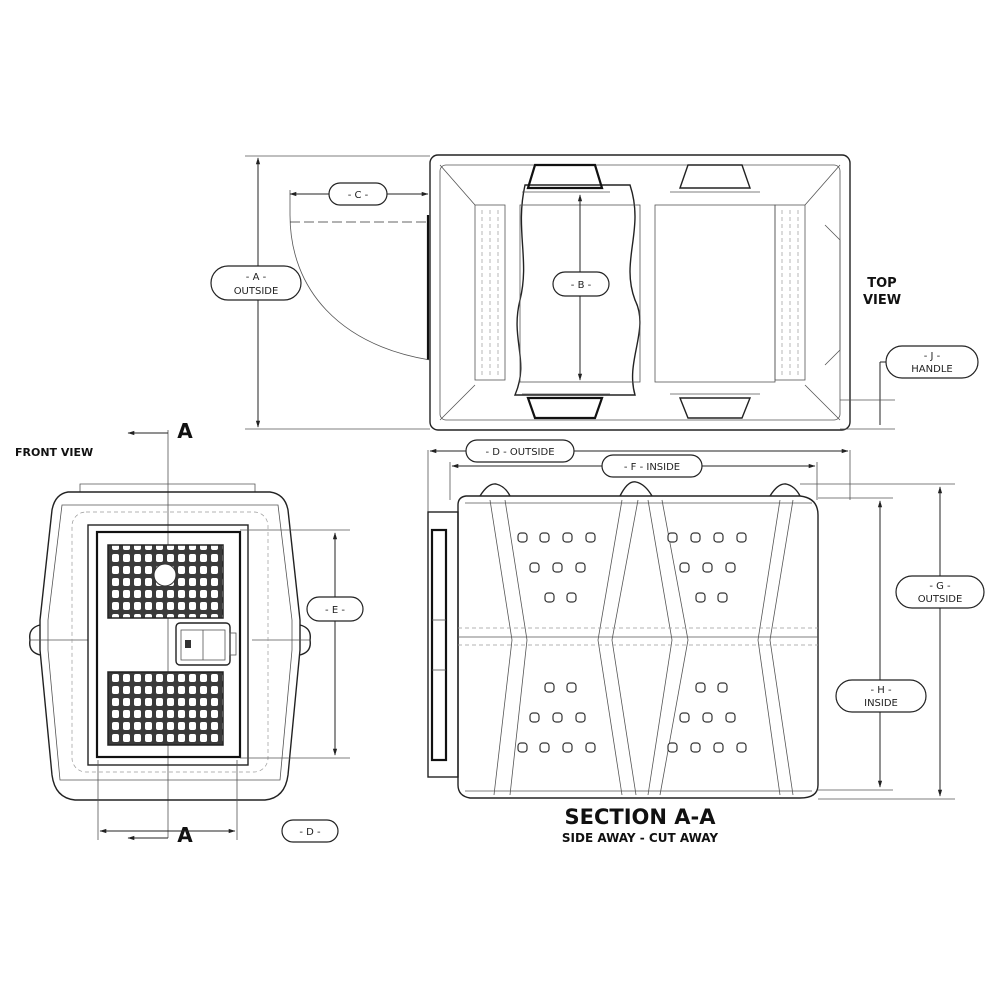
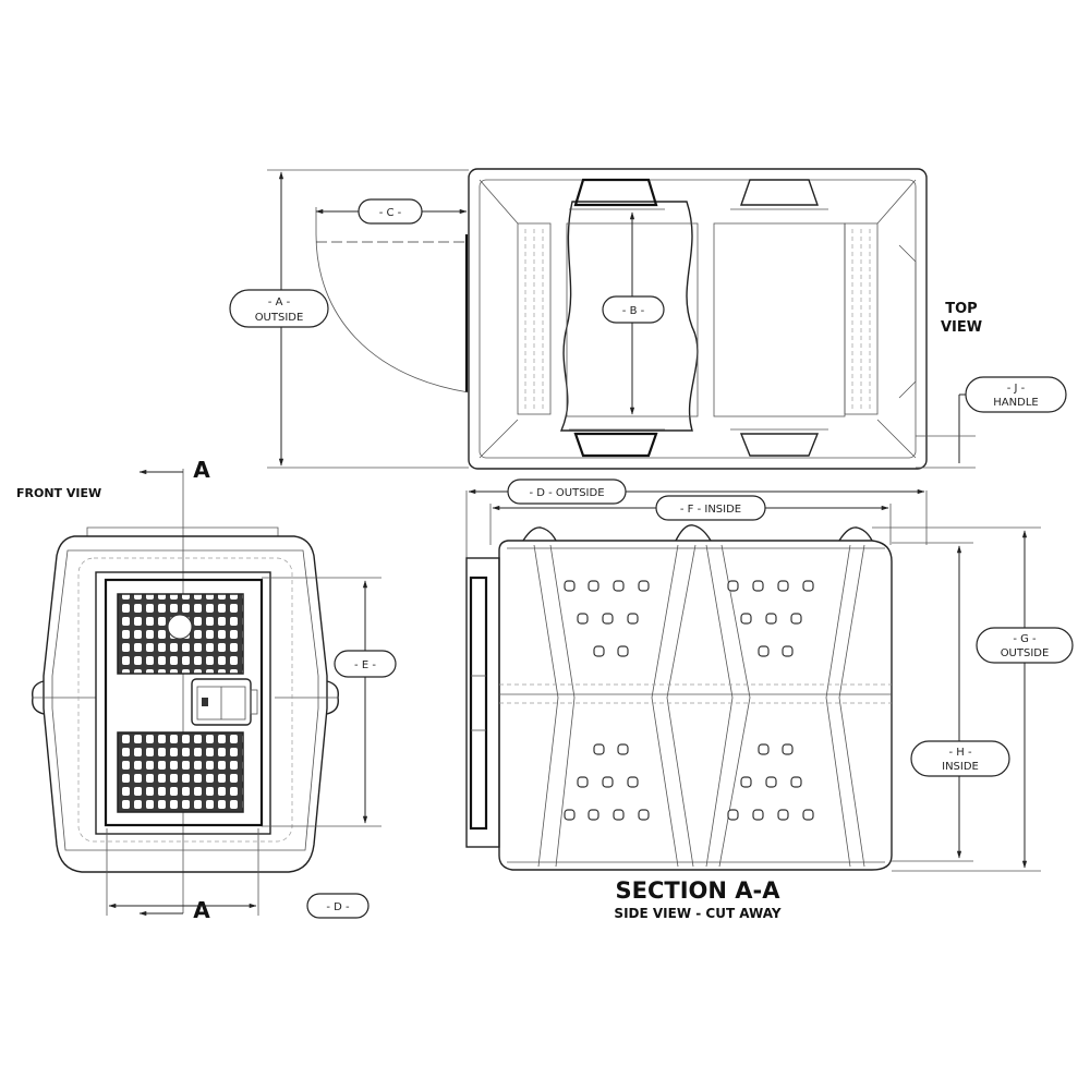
  - B -
  - C -
  - A -
  OUTSIDE
  - J -
  HANDLE
  TOP
  VIEW
  FRONT VIEW
  A
  A
  - E -
  - D -
  - D - OUTSIDE
  - F - INSIDE
  - G -
  OUTSIDE
  - H -
  INSIDE
  SECTION A-A
- SIDE AWAY - CUT AWAY
+ SIDE VIEW - CUT AWAY
